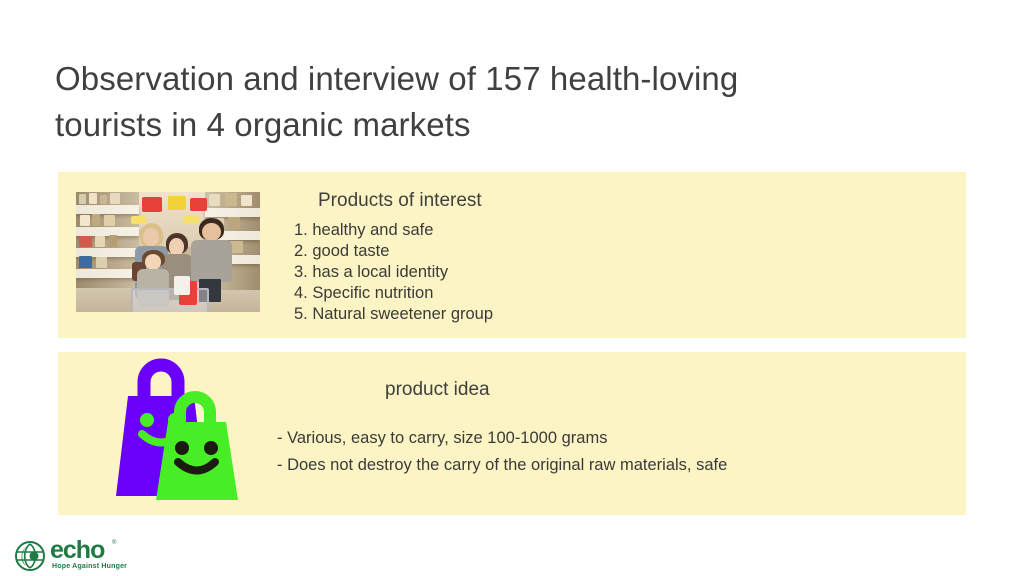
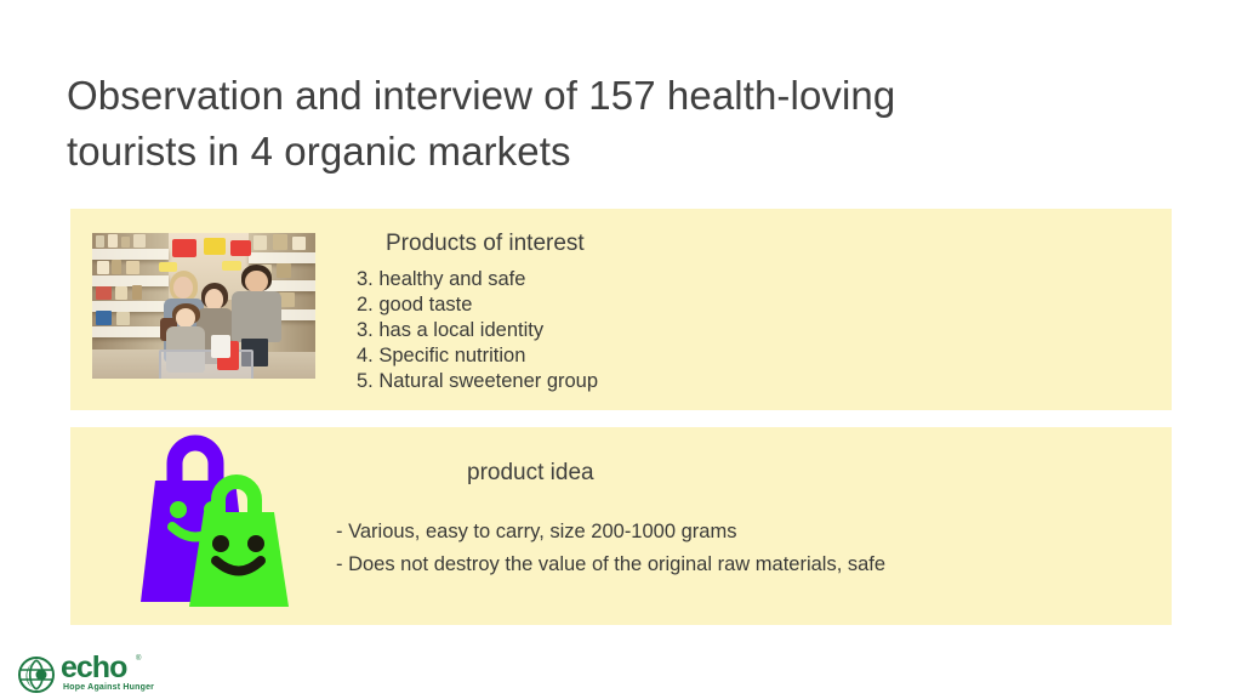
  Observation and interview of 157 health-loving
  tourists in 4 organic markets
  Products of interest
- 1. healthy and safe
+ 3. healthy and safe
  2. good taste
  3. has a local identity
  4. Specific nutrition
  5. Natural sweetener group
  product idea
- - Various, easy to carry, size 100-1000 grams
+ - Various, easy to carry, size 200-1000 grams
- - Does not destroy the carry of the original raw materials, safe
+ - Does not destroy the value of the original raw materials, safe
  echo
